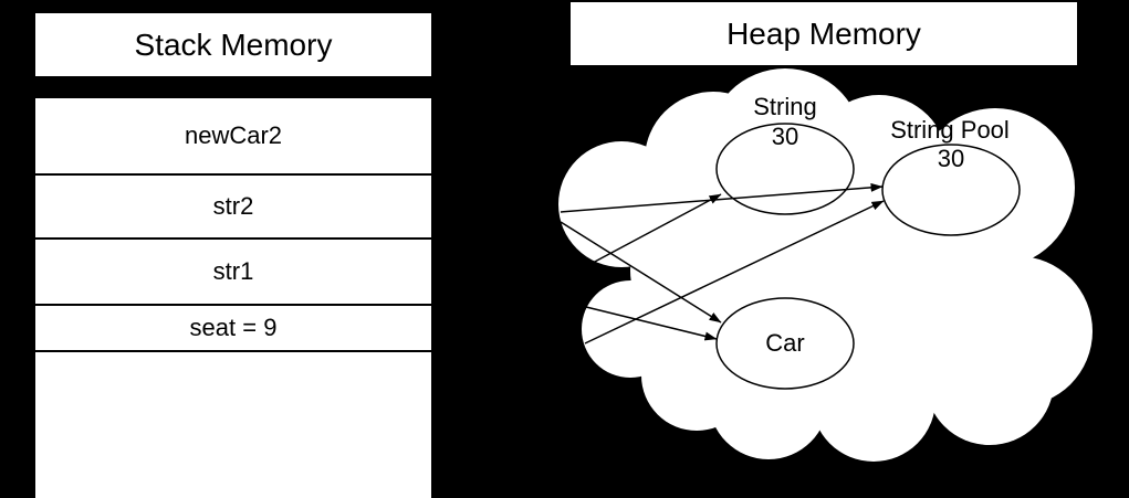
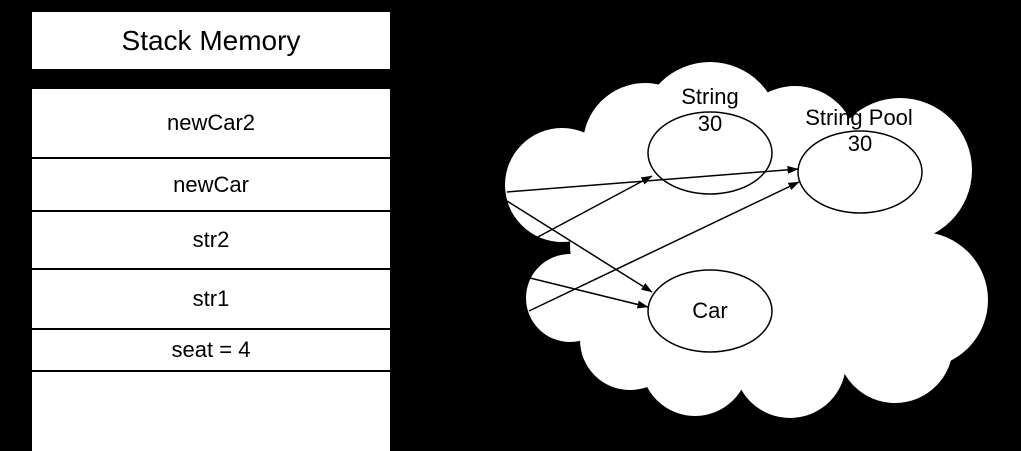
  Stack Memory
- Heap Memory
  String
  30
  String Pool
  30
  Car
  newCar2
+ newCar
  str2
  str1
- seat = 9
+ seat = 4
